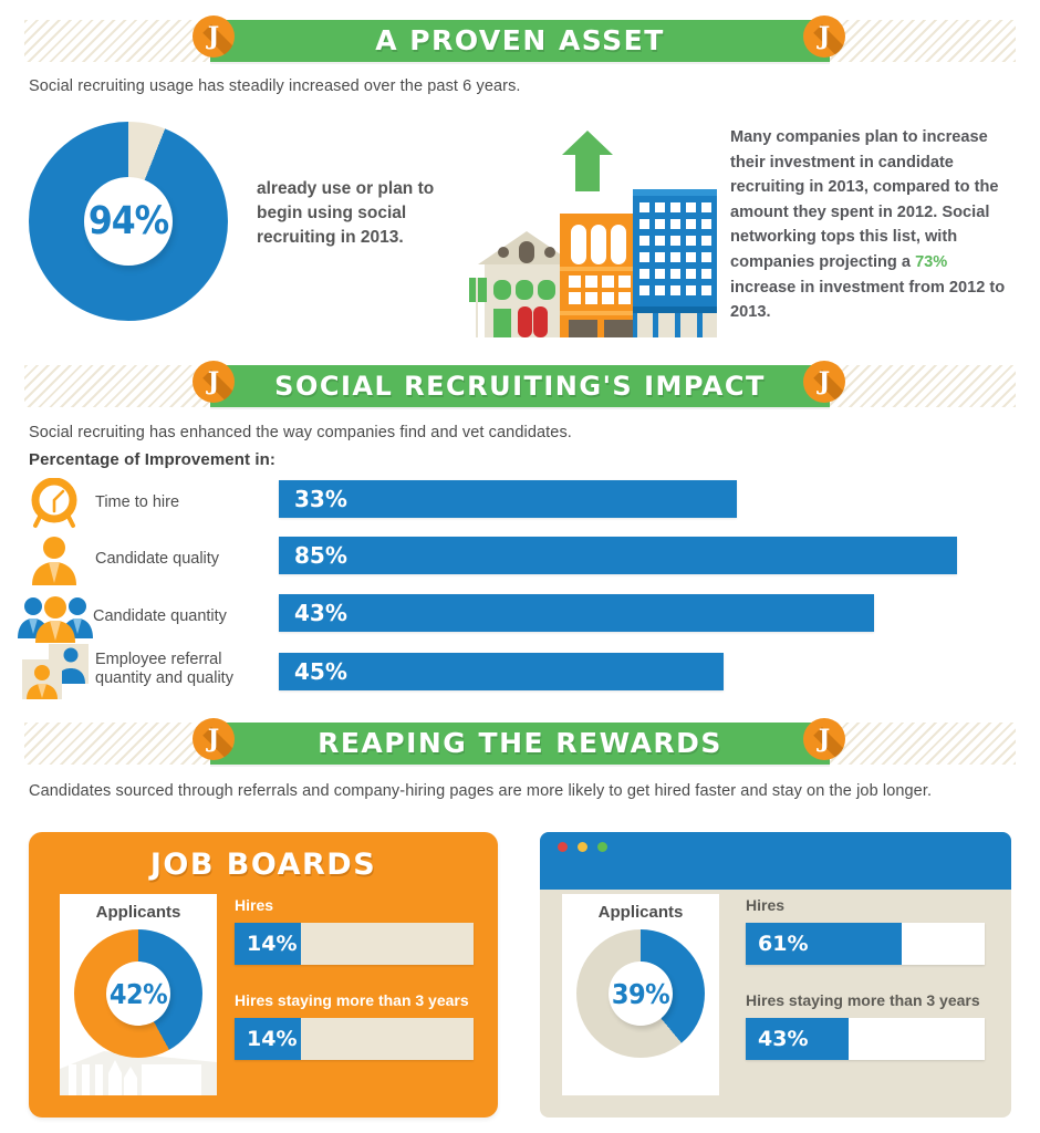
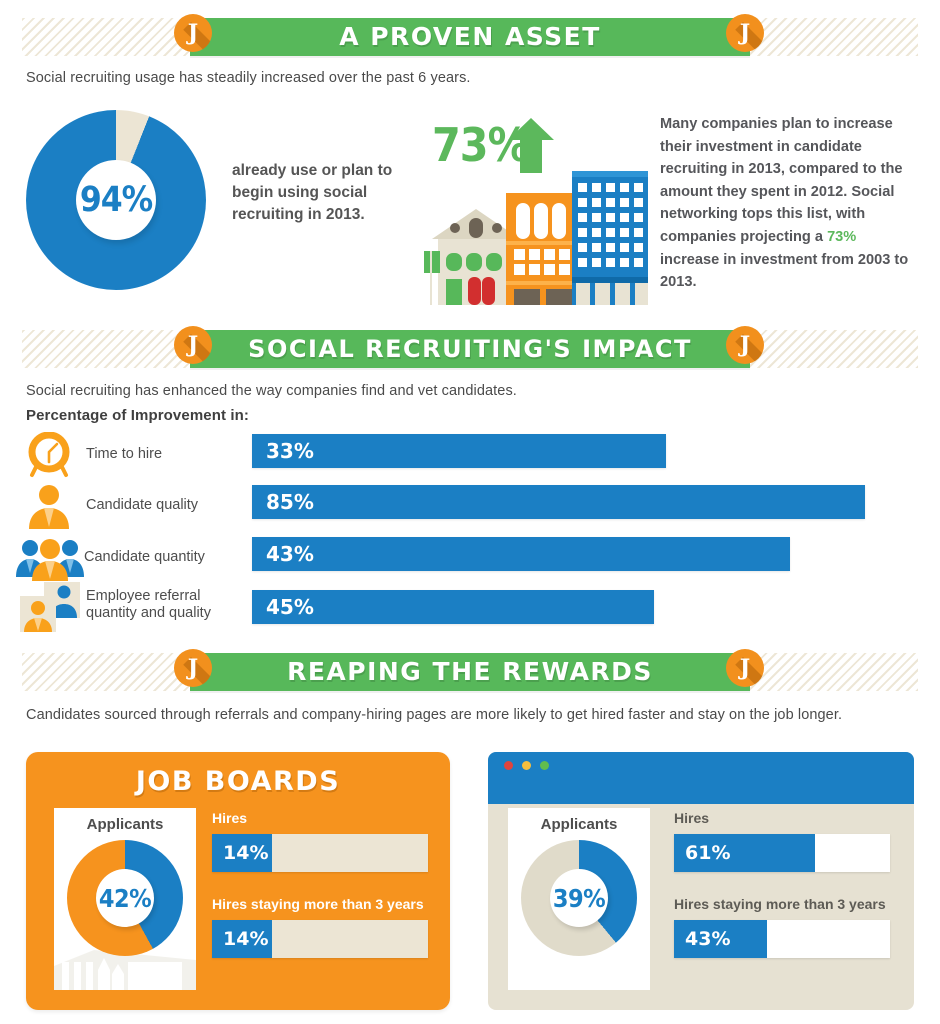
  A PROVEN ASSET
  J
  J
  Social recruiting usage has steadily increased over the past 6 years.
  94%
  already use or plan to begin using social recruiting in 2013.
+ 73%
- Many companies plan to increase their investment in candidate recruiting in 2013, compared to the amount they spent in 2012. Social networking tops this list, with companies projecting a 73% increase in investment from 2012 to 2013.
+ Many companies plan to increase their investment in candidate recruiting in 2013, compared to the amount they spent in 2012. Social networking tops this list, with companies projecting a 73% increase in investment from 2003 to 2013.
  SOCIAL RECRUITING'S IMPACT
  J
  J
  Social recruiting has enhanced the way companies find and vet candidates.
  Percentage of Improvement in:
  Time to hire
  33%
  Candidate quality
  85%
  Candidate quantity
  43%
  Employee referral quantity and quality
  45%
  REAPING THE REWARDS
  J
  J
  Candidates sourced through referrals and company-hiring pages are more likely to get hired faster and stay on the job longer.
  JOB BOARDS
  Applicants
  42%
  Hires
  14%
  Hires staying more than 3 years
  14%
  Applicants
  39%
  Hires
  61%
  Hires staying more than 3 years
  43%
